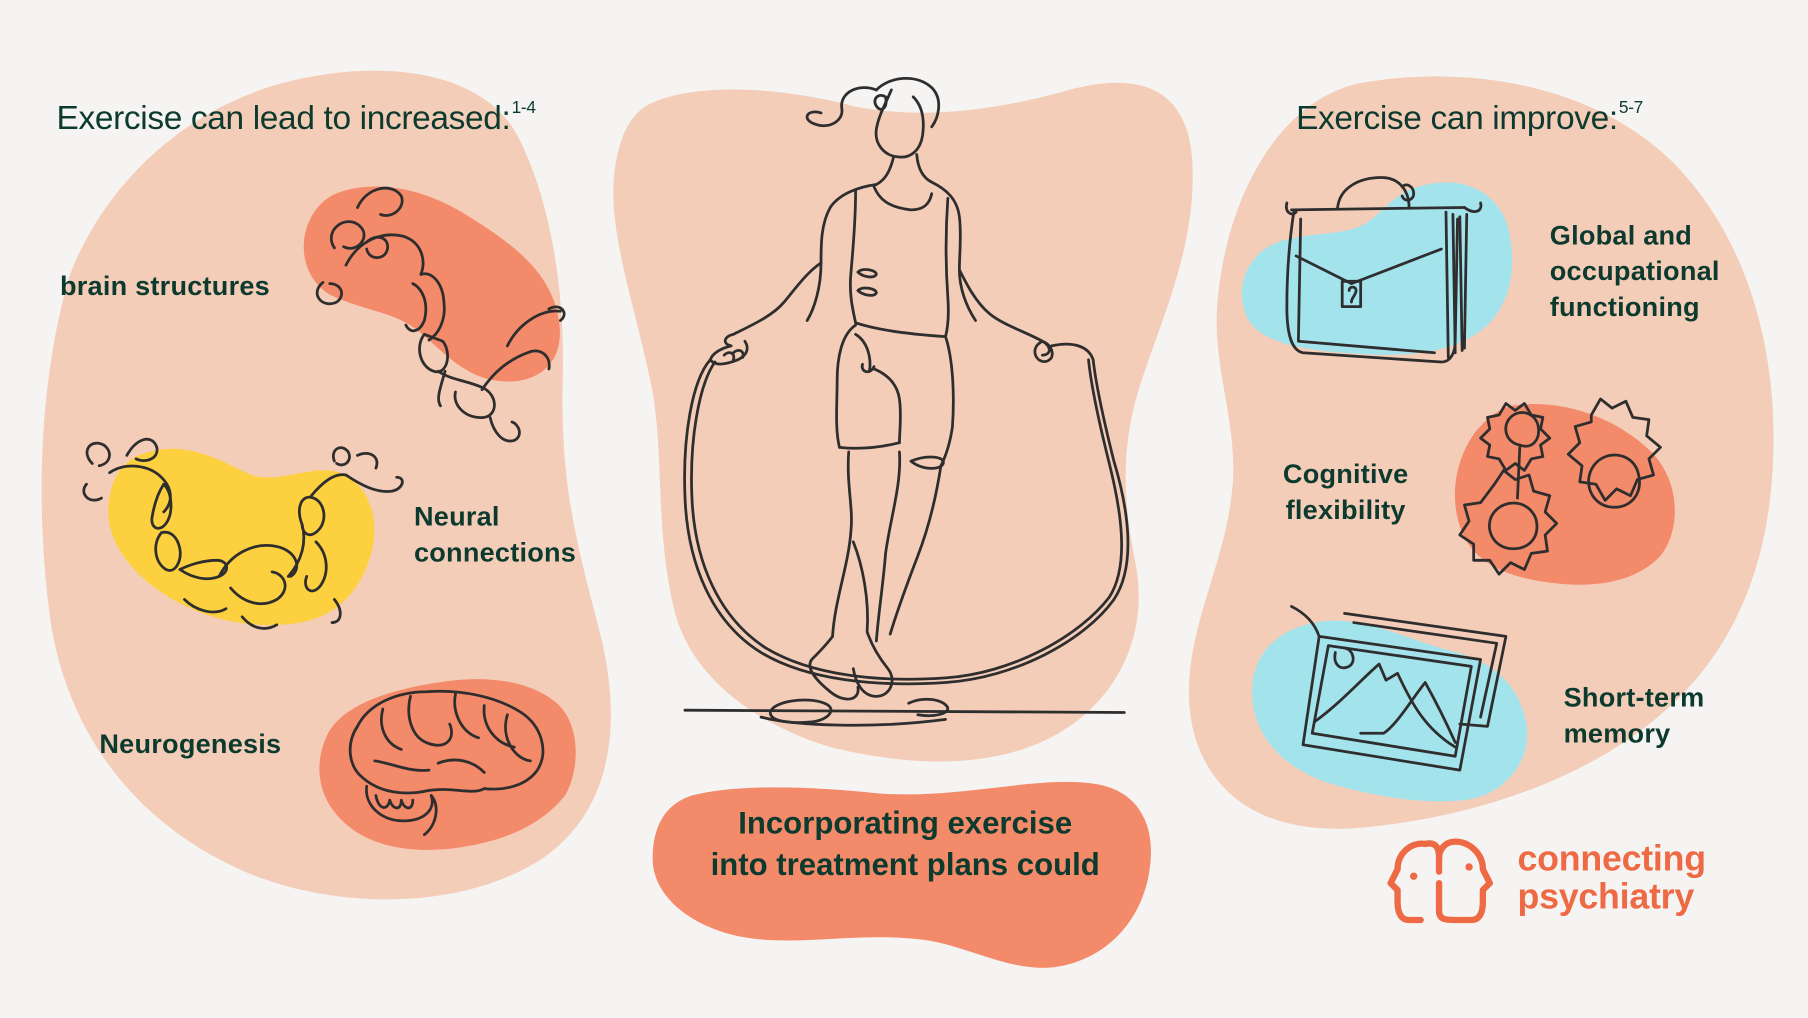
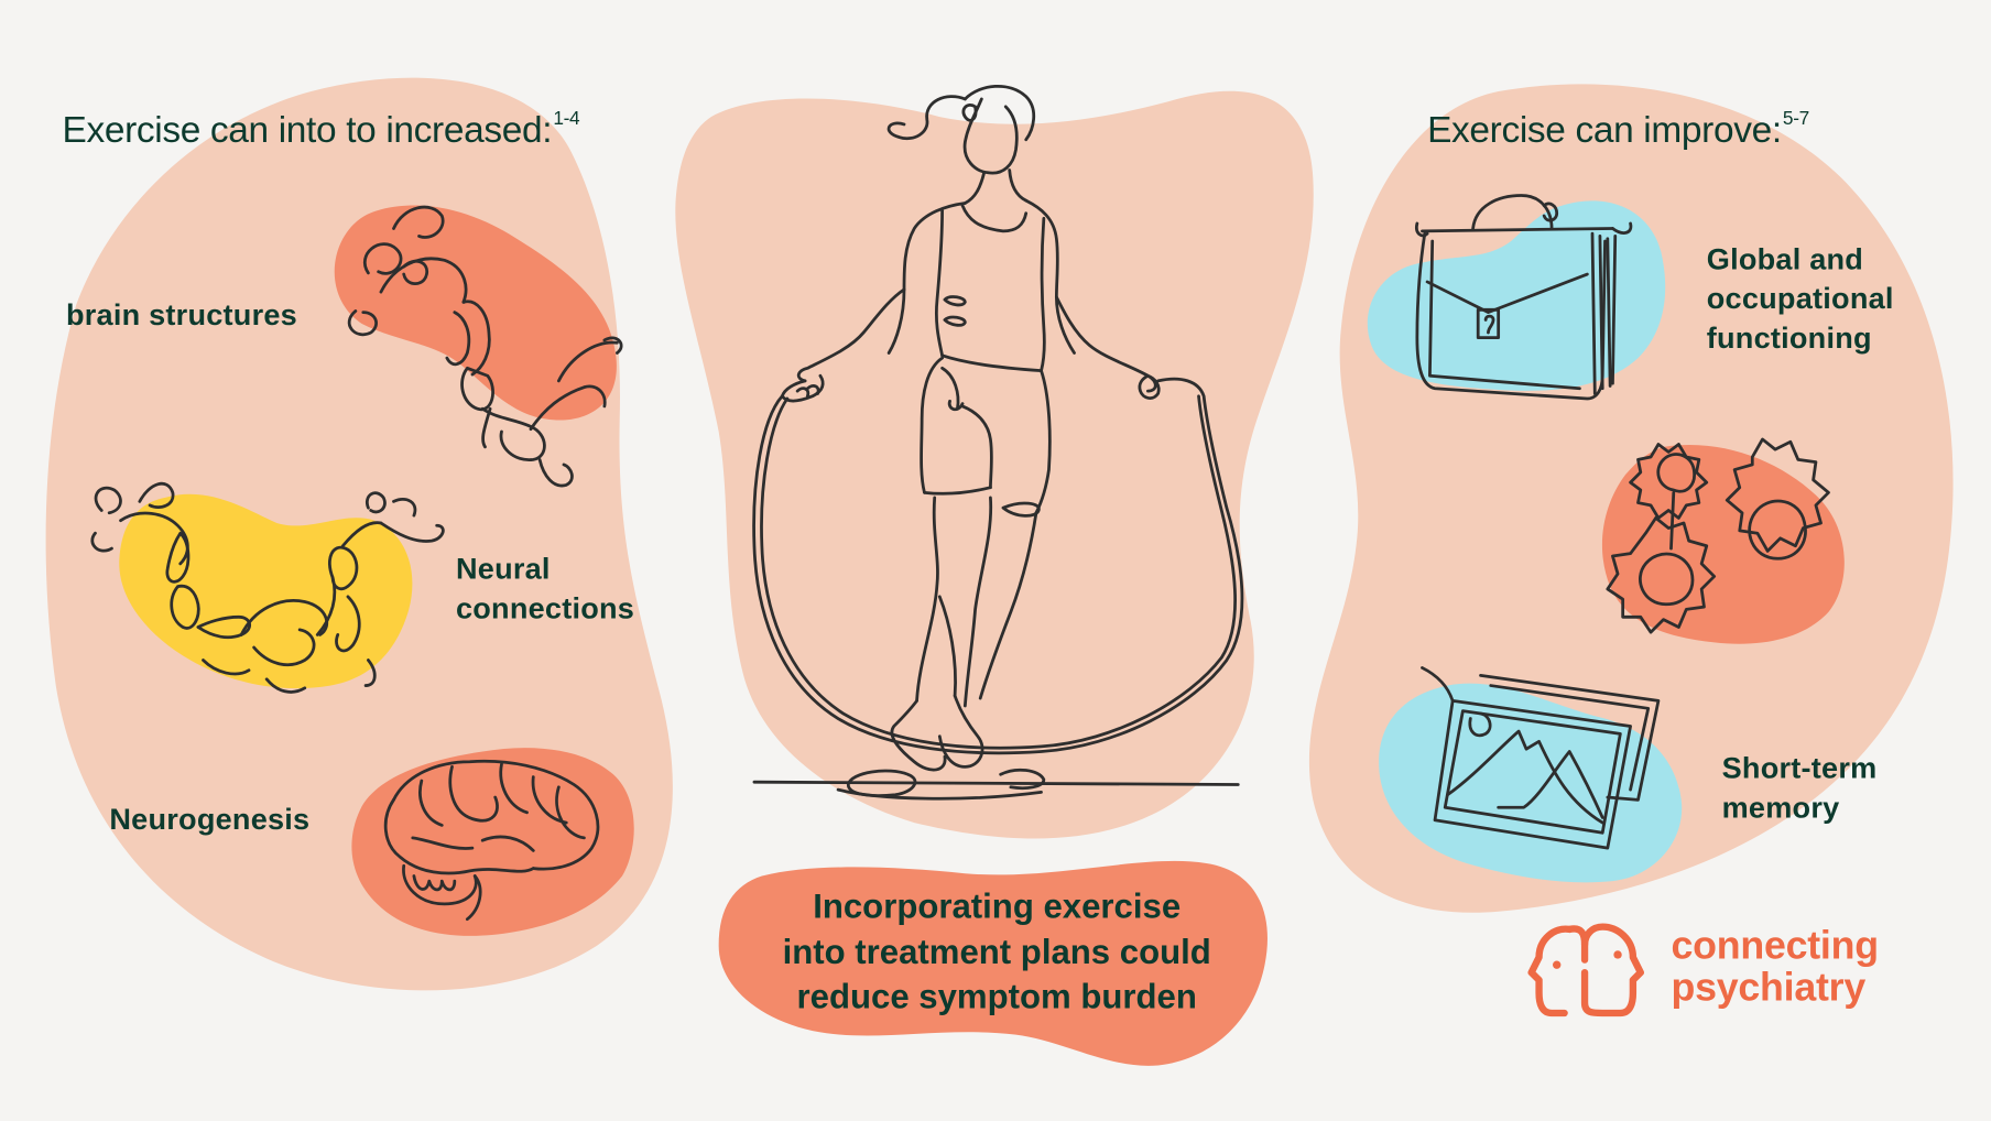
- Exercise can lead to increased:1-4
+ Exercise can into to increased:1-4
  brain structures
  Neural
  connections
  Neurogenesis
  Incorporating exercise
  into treatment plans could
+ reduce symptom burden
  Exercise can improve:5-7
  Global and
  occupational
  functioning
- Cognitive
- flexibility
  Short-term
  memory
  connecting
  psychiatry
